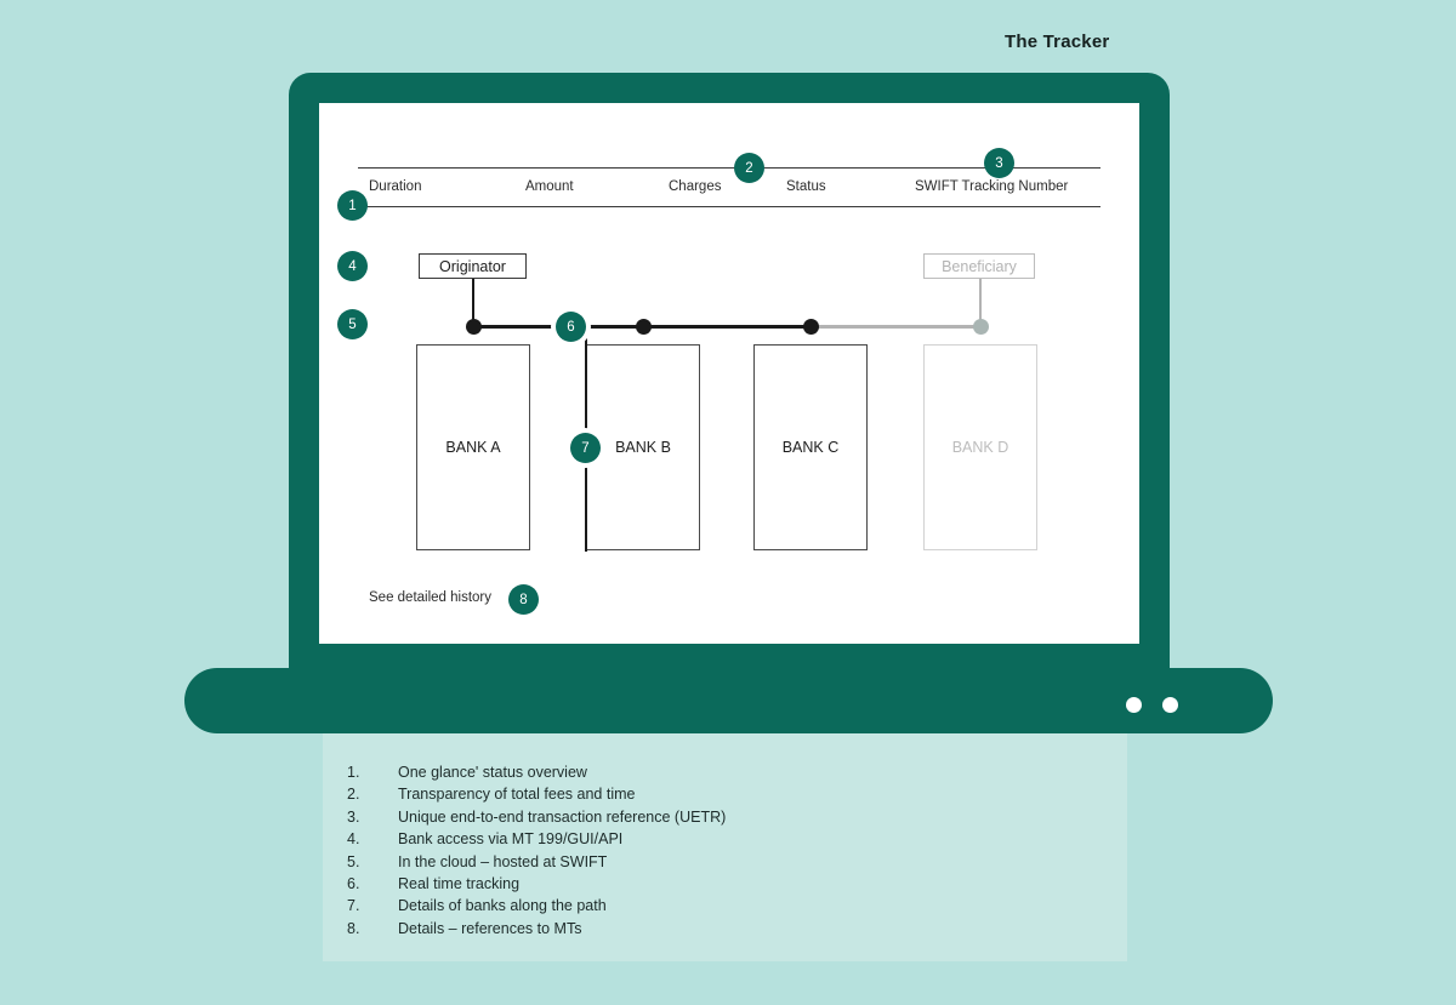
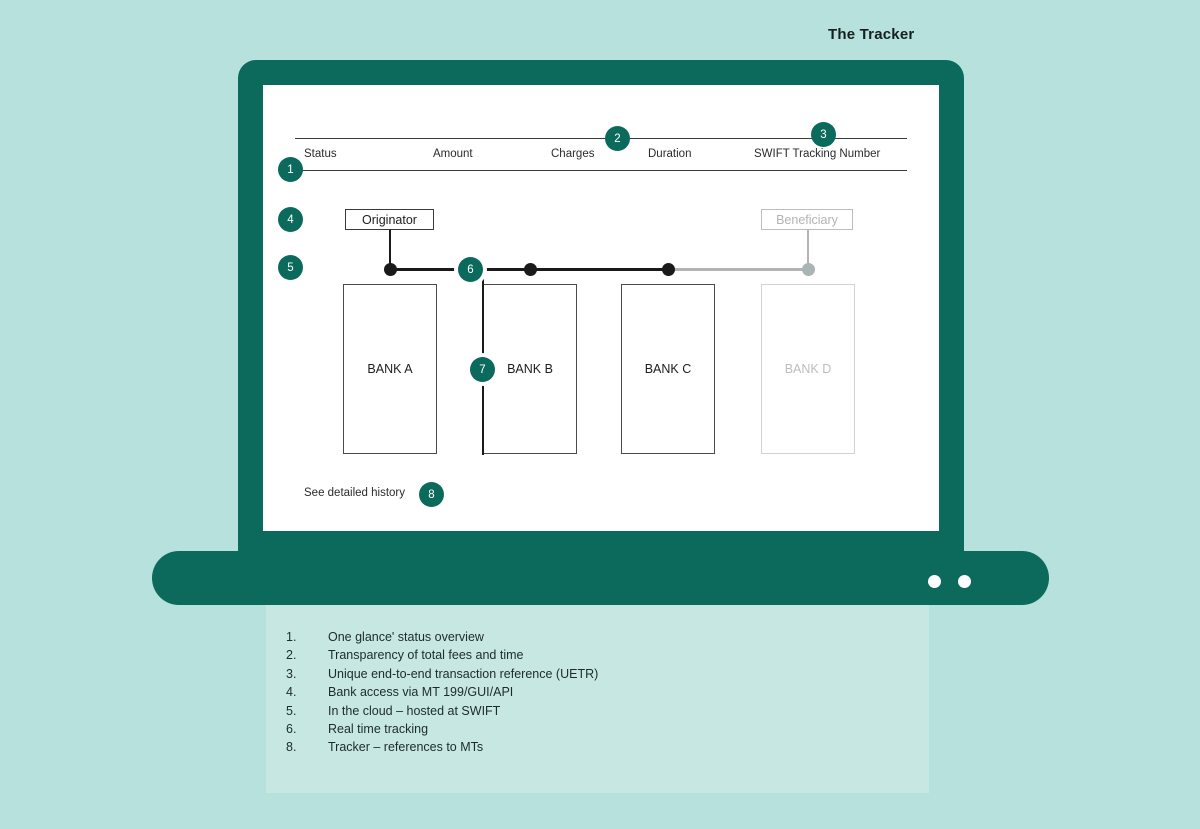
  The Tracker
- Duration
+ Status
  Amount
  Charges
- Status
+ Duration
  SWIFT Tracking Number
  Originator
  Beneficiary
  BANK A
  BANK B
  BANK C
  BANK D
  See detailed history
  1
  2
  3
  4
  5
  6
  7
  8
  1.
  One glance' status overview
  2.
  Transparency of total fees and time
  3.
  Unique end-to-end transaction reference (UETR)
  4.
  Bank access via MT 199/GUI/API
  5.
  In the cloud – hosted at SWIFT
  6.
  Real time tracking
- 7.
- Details of banks along the path
  8.
- Details – references to MTs
+ Tracker – references to MTs
